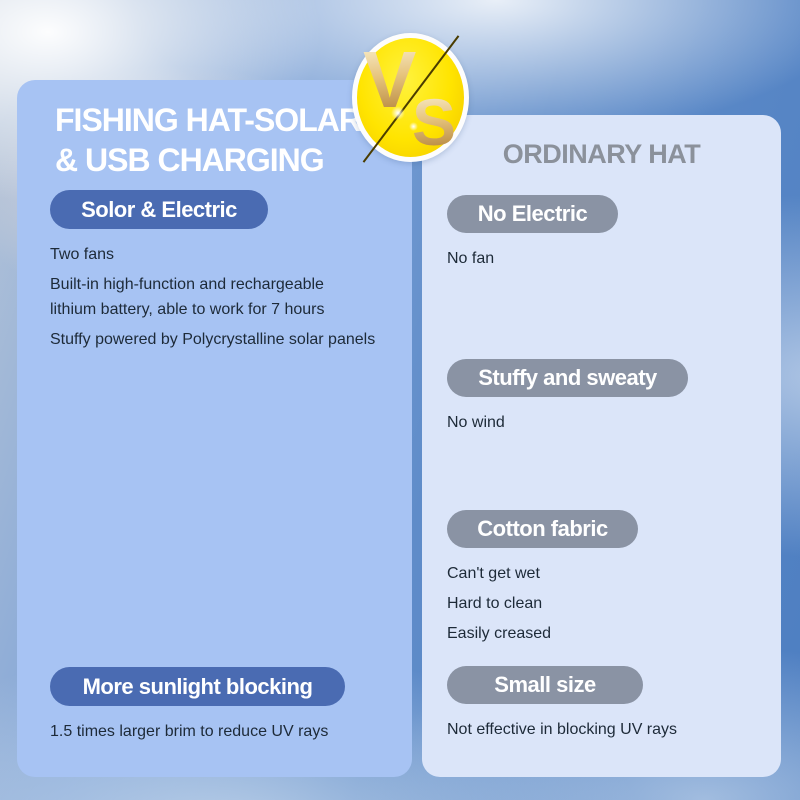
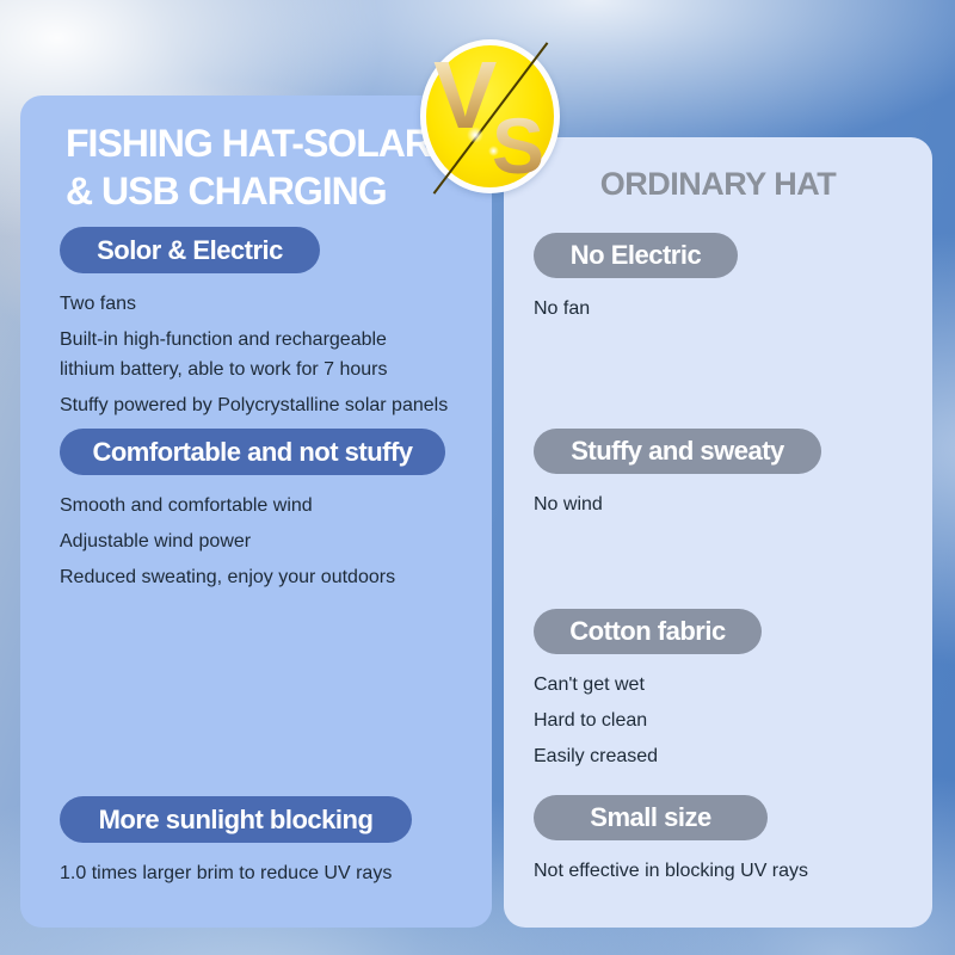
  V
  S
  FISHING HAT-SOLAR
  & USB CHARGING
  Solor & Electric
  Two fans
  Built-in high-function and rechargeable lithium battery, able to work for 7 hours
  Stuffy powered by Polycrystalline solar panels
+ Comfortable and not stuffy
+ Smooth and comfortable wind
+ Adjustable wind power
+ Reduced sweating, enjoy your outdoors
  More sunlight blocking
- 1.5 times larger brim to reduce UV rays
+ 1.0 times larger brim to reduce UV rays
  ORDINARY HAT
  No Electric
  No fan
  Stuffy and sweaty
  No wind
  Cotton fabric
  Can't get wet
  Hard to clean
  Easily creased
  Small size
  Not effective in blocking UV rays
